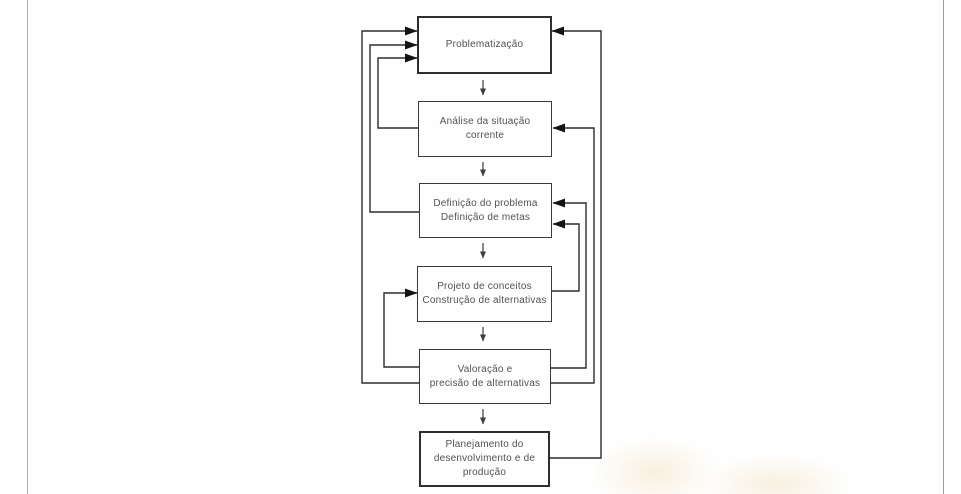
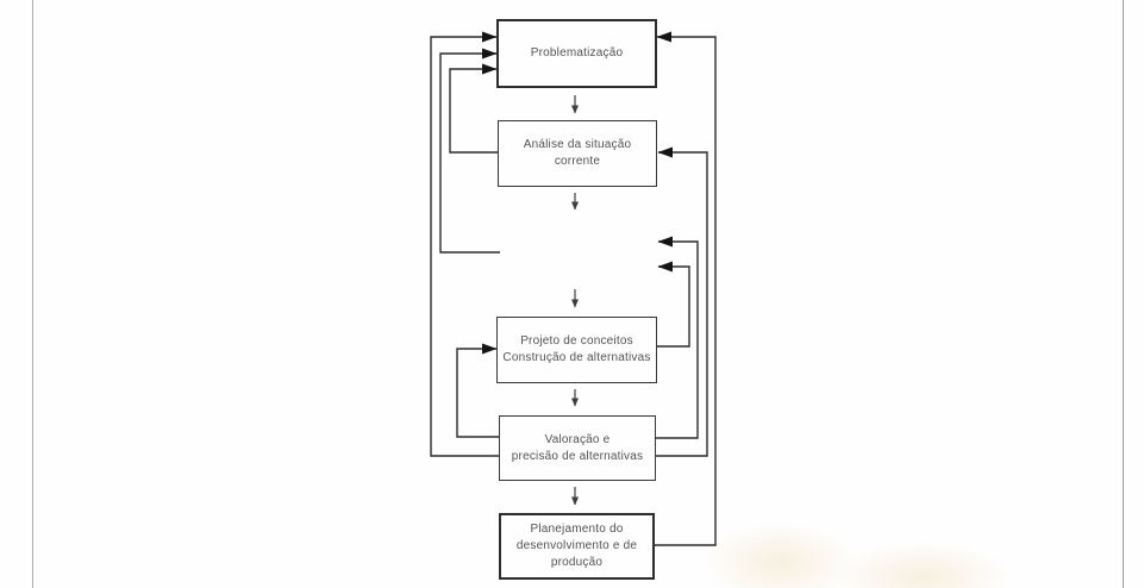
  Problematização
  Análise da situação
  corrente
- Definição do problema
- Definição de metas
  Projeto de conceitos
  Construção de alternativas
  Valoração e
  precisão de alternativas
  Planejamento do
  desenvolvimento e de
  produção
